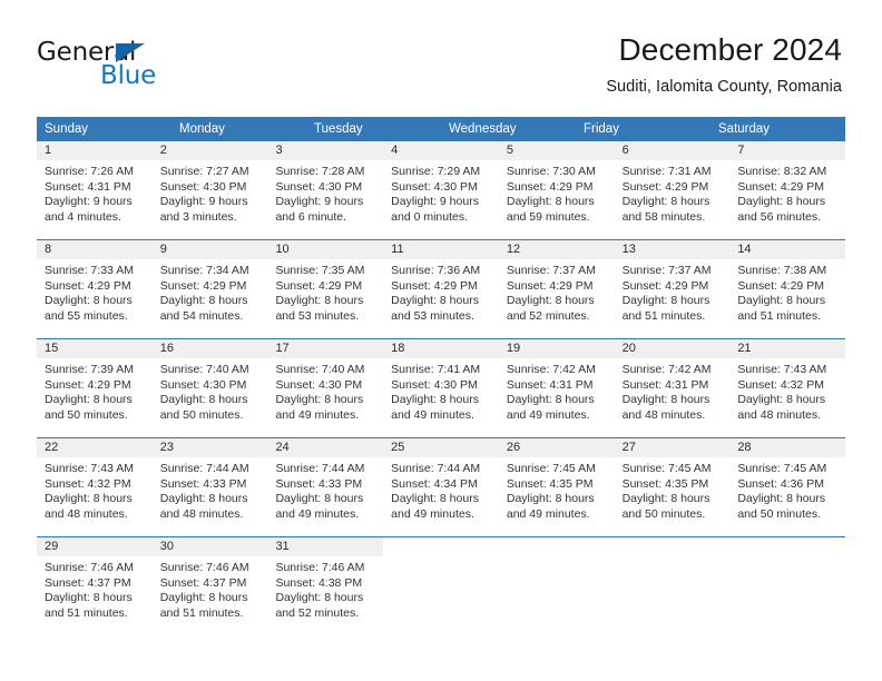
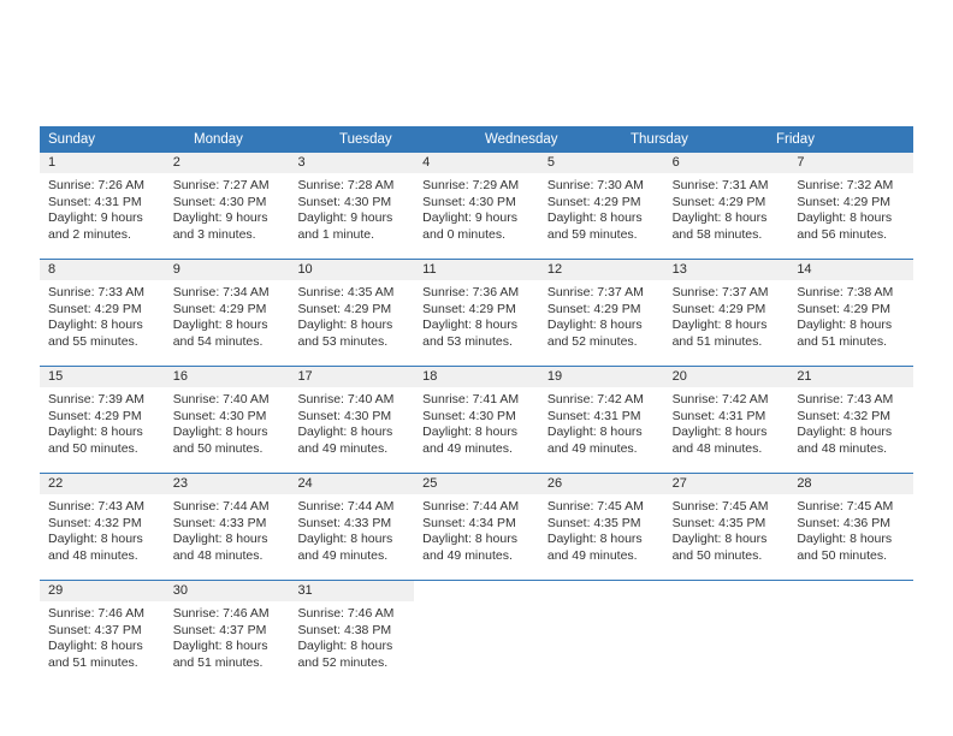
- General
- Blue
- December 2024
- Suditi, Ialomita County, Romania
  Sunday
  Monday
  Tuesday
  Wednesday
+ Thursday
  Friday
- Saturday
  1
  Sunrise: 7:26 AM
  Sunset: 4:31 PM
  Daylight: 9 hours
- and 4 minutes.
+ and 2 minutes.
  2
  Sunrise: 7:27 AM
  Sunset: 4:30 PM
  Daylight: 9 hours
  and 3 minutes.
  3
  Sunrise: 7:28 AM
  Sunset: 4:30 PM
  Daylight: 9 hours
- and 6 minute.
+ and 1 minute.
  4
  Sunrise: 7:29 AM
  Sunset: 4:30 PM
  Daylight: 9 hours
  and 0 minutes.
  5
  Sunrise: 7:30 AM
  Sunset: 4:29 PM
  Daylight: 8 hours
  and 59 minutes.
  6
  Sunrise: 7:31 AM
  Sunset: 4:29 PM
  Daylight: 8 hours
  and 58 minutes.
  7
- Sunrise: 8:32 AM
+ Sunrise: 7:32 AM
  Sunset: 4:29 PM
  Daylight: 8 hours
  and 56 minutes.
  8
  Sunrise: 7:33 AM
  Sunset: 4:29 PM
  Daylight: 8 hours
  and 55 minutes.
  9
  Sunrise: 7:34 AM
  Sunset: 4:29 PM
  Daylight: 8 hours
  and 54 minutes.
  10
- Sunrise: 7:35 AM
+ Sunrise: 4:35 AM
  Sunset: 4:29 PM
  Daylight: 8 hours
  and 53 minutes.
  11
  Sunrise: 7:36 AM
  Sunset: 4:29 PM
  Daylight: 8 hours
  and 53 minutes.
  12
  Sunrise: 7:37 AM
  Sunset: 4:29 PM
  Daylight: 8 hours
  and 52 minutes.
  13
  Sunrise: 7:37 AM
  Sunset: 4:29 PM
  Daylight: 8 hours
  and 51 minutes.
  14
  Sunrise: 7:38 AM
  Sunset: 4:29 PM
  Daylight: 8 hours
  and 51 minutes.
  15
  Sunrise: 7:39 AM
  Sunset: 4:29 PM
  Daylight: 8 hours
  and 50 minutes.
  16
  Sunrise: 7:40 AM
  Sunset: 4:30 PM
  Daylight: 8 hours
  and 50 minutes.
  17
  Sunrise: 7:40 AM
  Sunset: 4:30 PM
  Daylight: 8 hours
  and 49 minutes.
  18
  Sunrise: 7:41 AM
  Sunset: 4:30 PM
  Daylight: 8 hours
  and 49 minutes.
  19
  Sunrise: 7:42 AM
  Sunset: 4:31 PM
  Daylight: 8 hours
  and 49 minutes.
  20
  Sunrise: 7:42 AM
  Sunset: 4:31 PM
  Daylight: 8 hours
  and 48 minutes.
  21
  Sunrise: 7:43 AM
  Sunset: 4:32 PM
  Daylight: 8 hours
  and 48 minutes.
  22
  Sunrise: 7:43 AM
  Sunset: 4:32 PM
  Daylight: 8 hours
  and 48 minutes.
  23
  Sunrise: 7:44 AM
  Sunset: 4:33 PM
  Daylight: 8 hours
  and 48 minutes.
  24
  Sunrise: 7:44 AM
  Sunset: 4:33 PM
  Daylight: 8 hours
  and 49 minutes.
  25
  Sunrise: 7:44 AM
  Sunset: 4:34 PM
  Daylight: 8 hours
  and 49 minutes.
  26
  Sunrise: 7:45 AM
  Sunset: 4:35 PM
  Daylight: 8 hours
  and 49 minutes.
  27
  Sunrise: 7:45 AM
  Sunset: 4:35 PM
  Daylight: 8 hours
  and 50 minutes.
  28
  Sunrise: 7:45 AM
  Sunset: 4:36 PM
  Daylight: 8 hours
  and 50 minutes.
  29
  Sunrise: 7:46 AM
  Sunset: 4:37 PM
  Daylight: 8 hours
  and 51 minutes.
  30
  Sunrise: 7:46 AM
  Sunset: 4:37 PM
  Daylight: 8 hours
  and 51 minutes.
  31
  Sunrise: 7:46 AM
  Sunset: 4:38 PM
  Daylight: 8 hours
  and 52 minutes.
